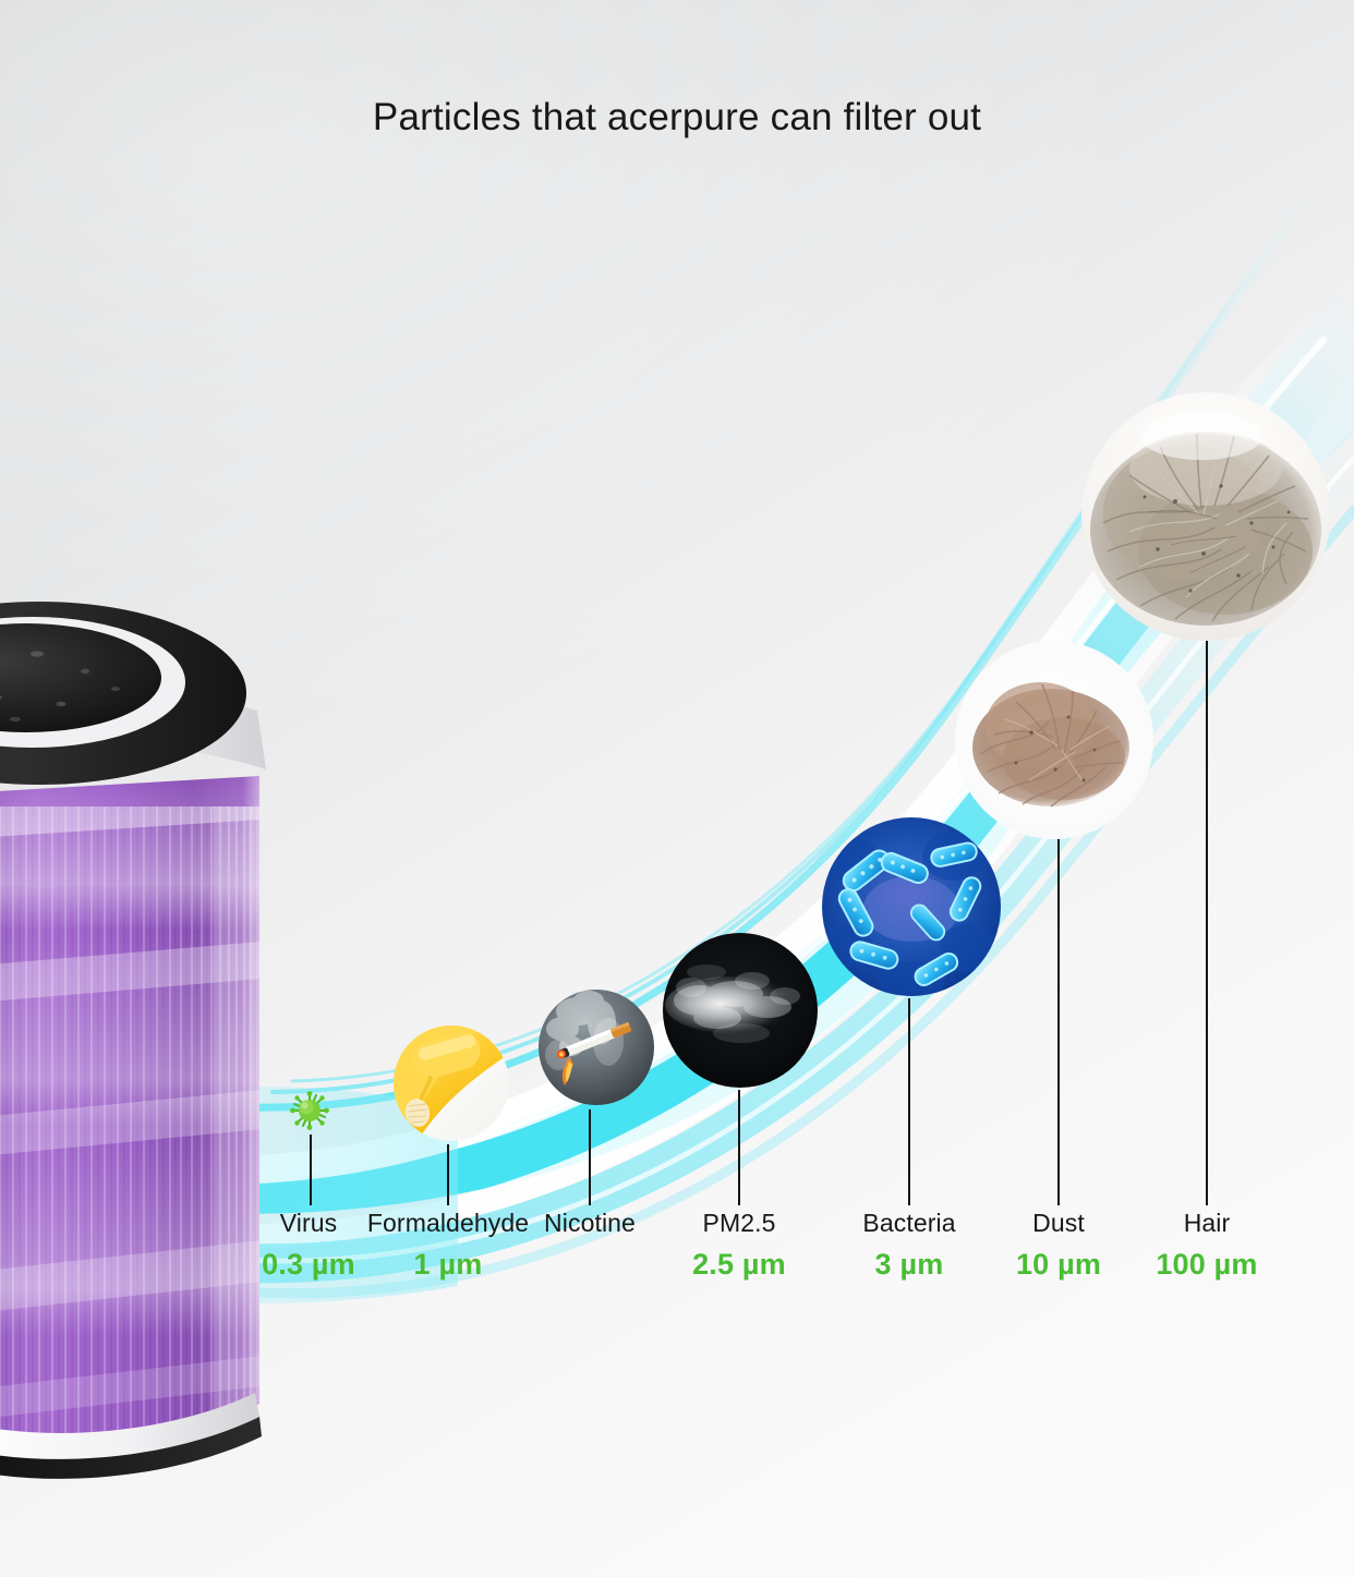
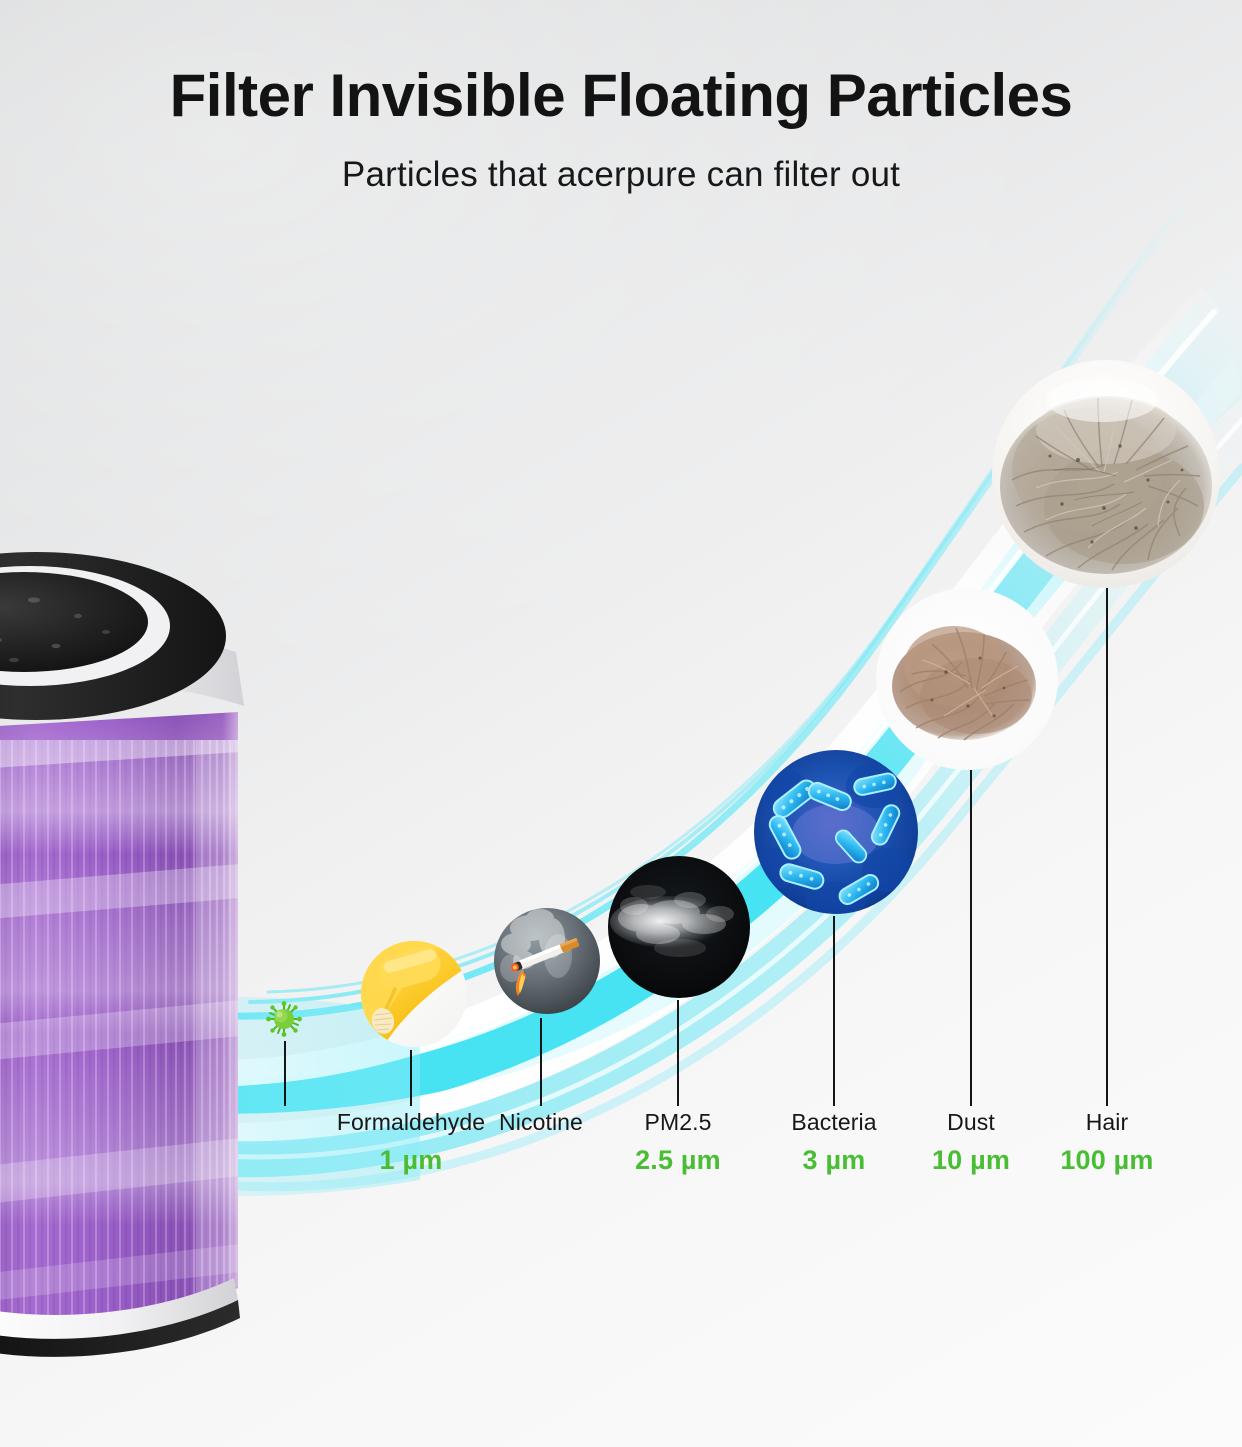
+ Filter Invisible Floating Particles
  Particles that acerpure can filter out
- Virus
- 0.3 µm
  Formaldehyde
  1 µm
  Nicotine
  PM2.5
  2.5 µm
  Bacteria
  3 µm
  Dust
  10 µm
  Hair
  100 µm
